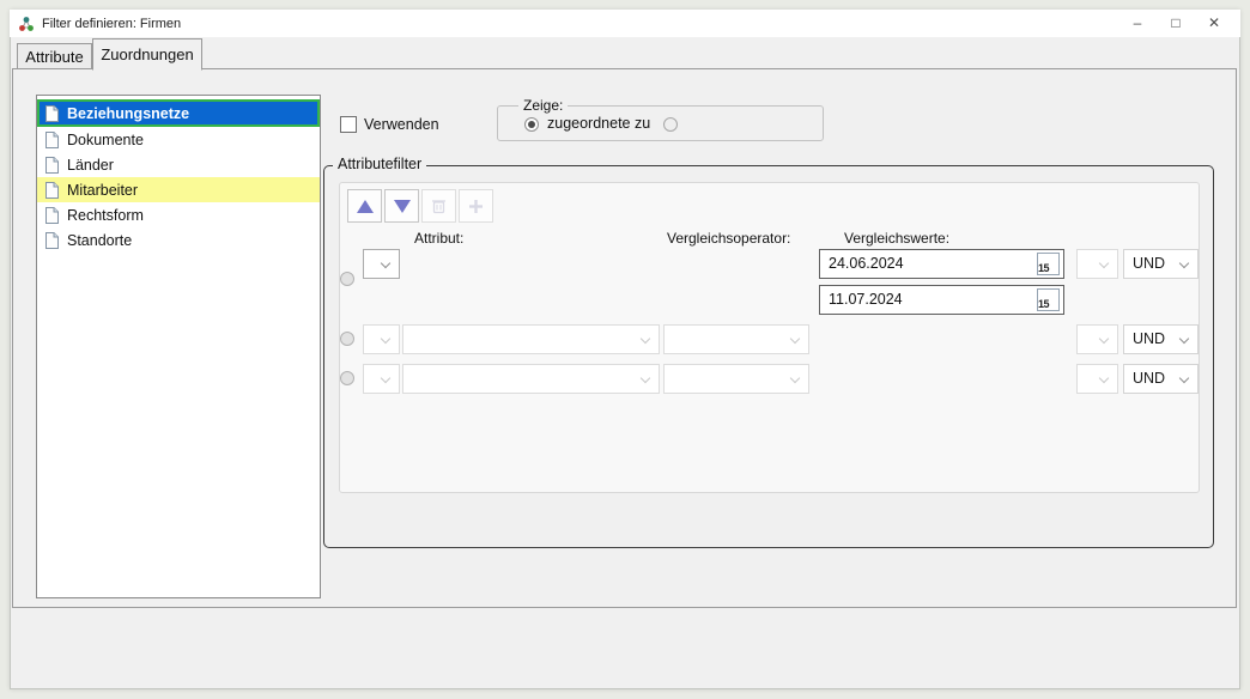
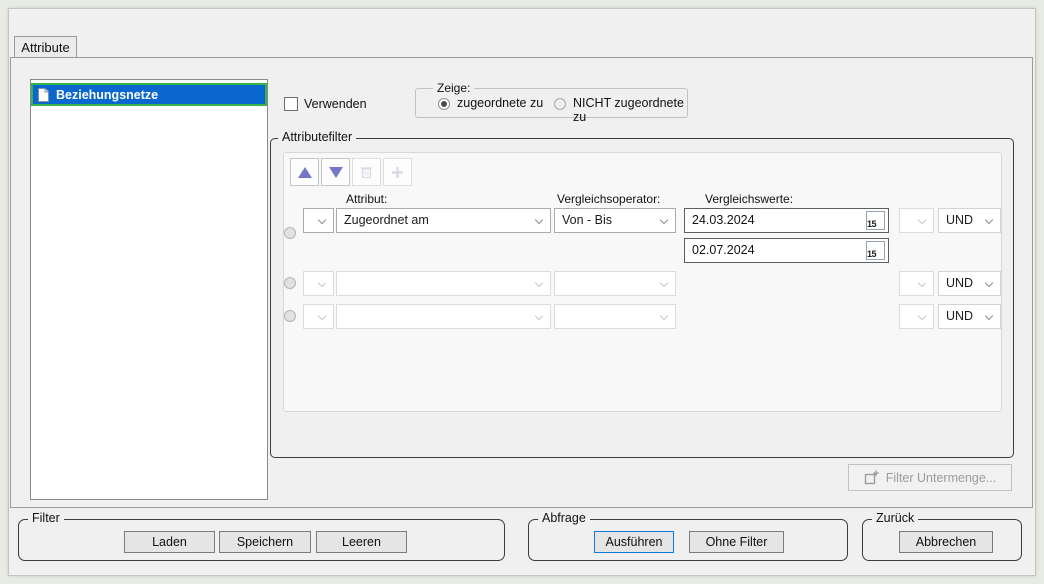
- Filter definieren: Firmen
- –
- □
- ✕
  Attribute
- Zuordnungen
  Beziehungsnetze
- Dokumente
- Länder
- Mitarbeiter
- Rechtsform
- Standorte
  Verwenden
  Zeige:
  zugeordnete zu
+ NICHT zugeordnete zu
  Attributefilter
  Attribut:
  Vergleichsoperator:
  Vergleichswerte:
+ Zugeordnet am
+ Von - Bis
- 24.06.2024
+ 24.03.2024
  15
- 11.07.2024
+ 02.07.2024
  15
  UND
  UND
  UND
+ Filter Untermenge...
+ Filter
+ Laden
+ Speichern
+ Leeren
+ Abfrage
+ Ausführen
+ Ohne Filter
+ Zurück
+ Abbrechen
